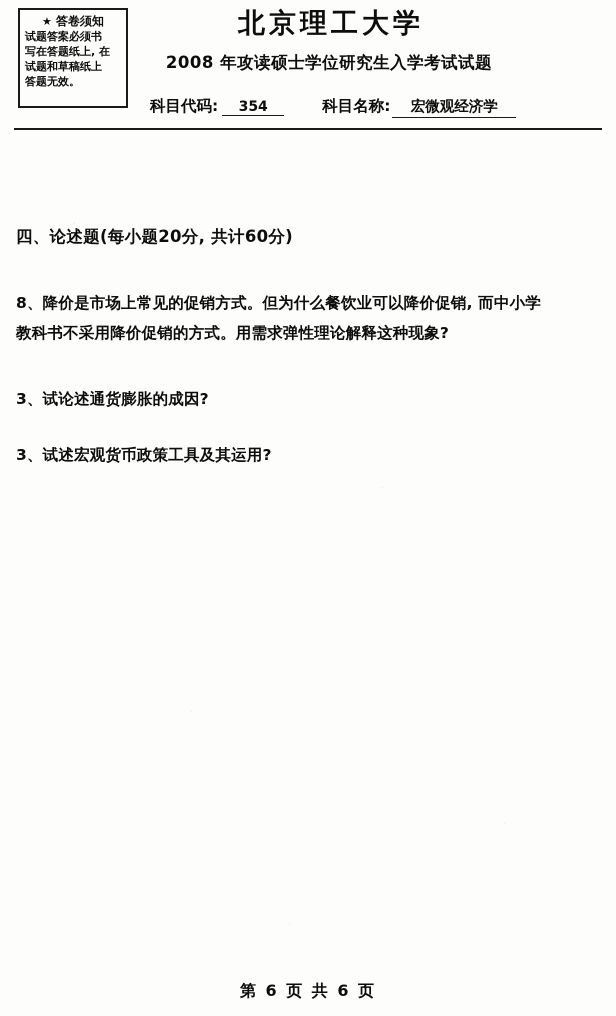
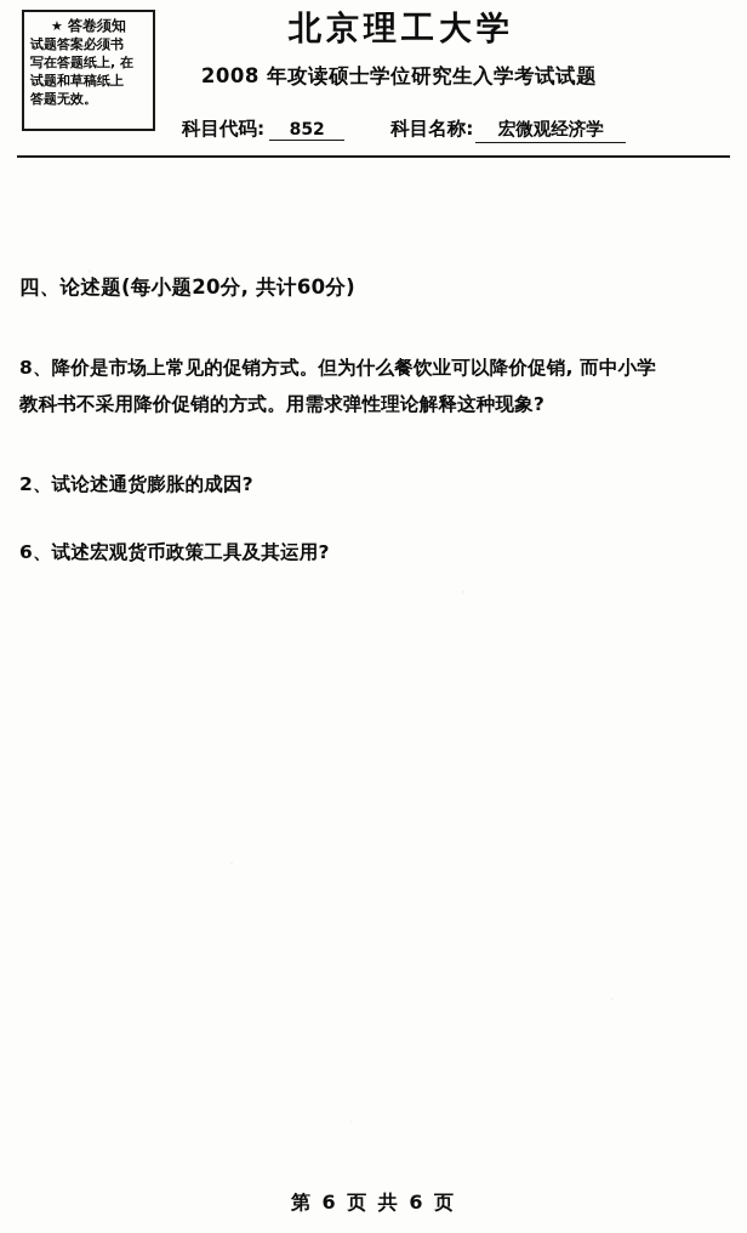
  ★ 答卷须知
  试题答案必须书
  写在答题纸上, 在
  试题和草稿纸上
  答题无效。
  北京理工大学
  2008 年攻读硕士学位研究生入学考试试题
  科目代码:
- 354
+ 852
  科目名称:
  宏微观经济学
  四、论述题(每小题20分, 共计60分)
  8、降价是市场上常见的促销方式。但为什么餐饮业可以降价促销, 而中小学
  教科书不采用降价促销的方式。用需求弹性理论解释这种现象?
- 3、试论述通货膨胀的成因?
+ 2、试论述通货膨胀的成因?
- 3、试述宏观货币政策工具及其运用?
+ 6、试述宏观货币政策工具及其运用?
  第 6 页 共 6 页
